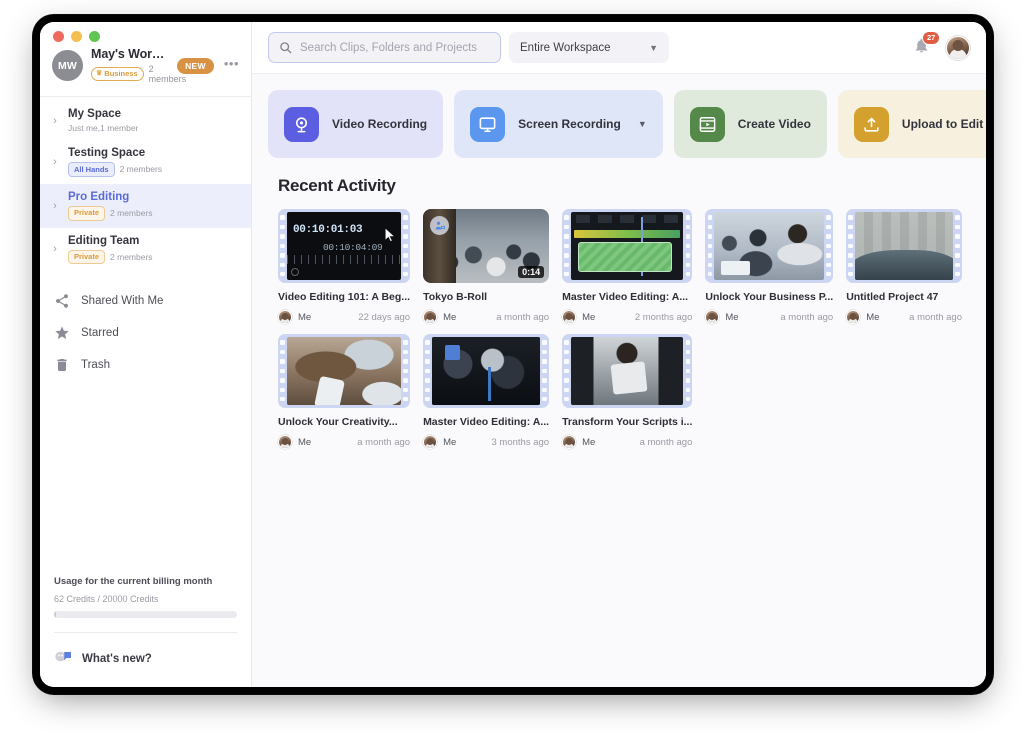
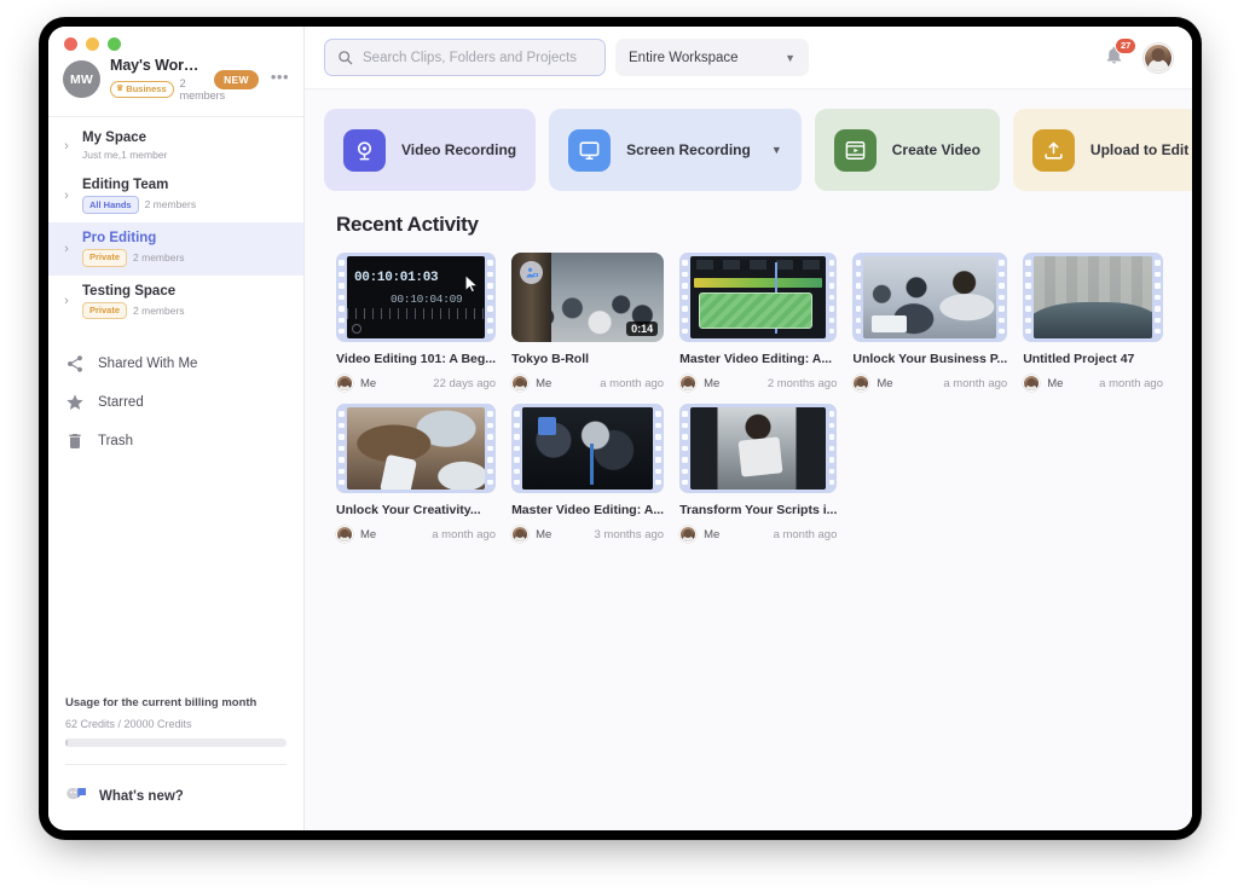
  MW
  May's Works
  Business
  2 members
  NEW
  •••
  ›
  My Space
  Just me,1 member
  ›
- Testing Space
+ Editing Team
  All Hands
  2 members
  ›
  Pro Editing
  Private
  2 members
  ›
- Editing Team
+ Testing Space
  Private
  2 members
  Shared With Me
  Starred
  Trash
  Usage for the current billing month
  62 Credits / 20000 Credits
  What's new?
  Search Clips, Folders and Projects
  Entire Workspace
  ▼
  27
  Video Recording
  Screen Recording
  ▼
  Create Video
  Upload to Edit
  Recent Activity
  00:10:01:03
  00:10:04:09
  Video Editing 101: A Beg...
  Me
  22 days ago
  0:14
  Tokyo B-Roll
  Me
  a month ago
  Master Video Editing: A...
  Me
  2 months ago
  Unlock Your Business P...
  Me
  a month ago
  Untitled Project 47
  Me
  a month ago
  Unlock Your Creativity...
  Me
  a month ago
  Master Video Editing: A...
  Me
  3 months ago
  Transform Your Scripts i...
  Me
  a month ago
